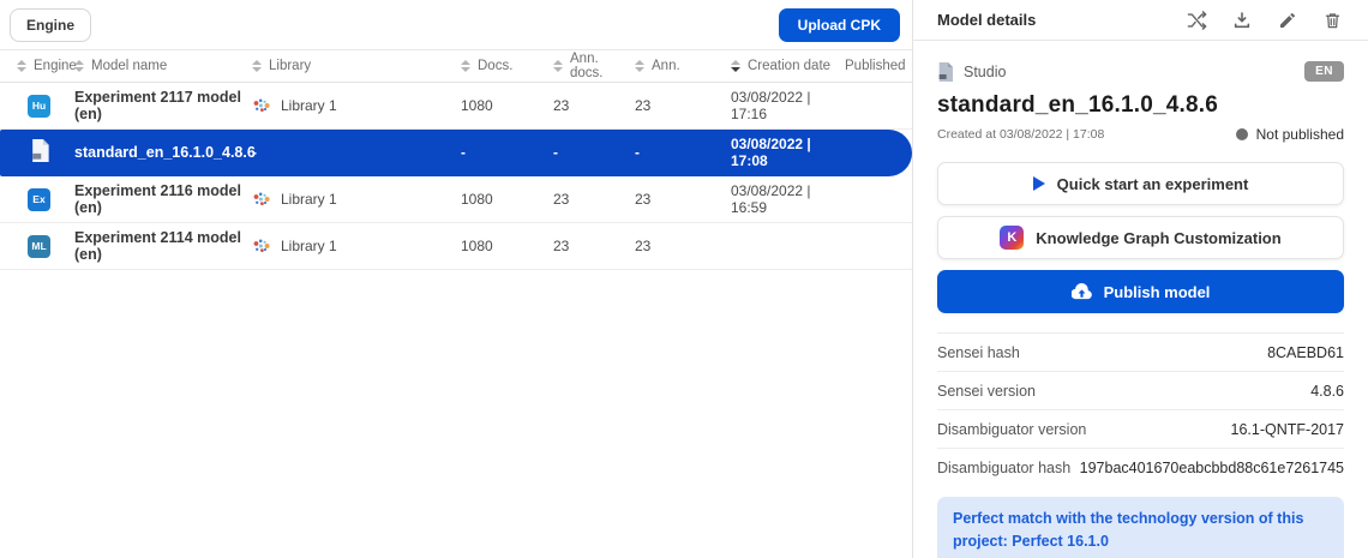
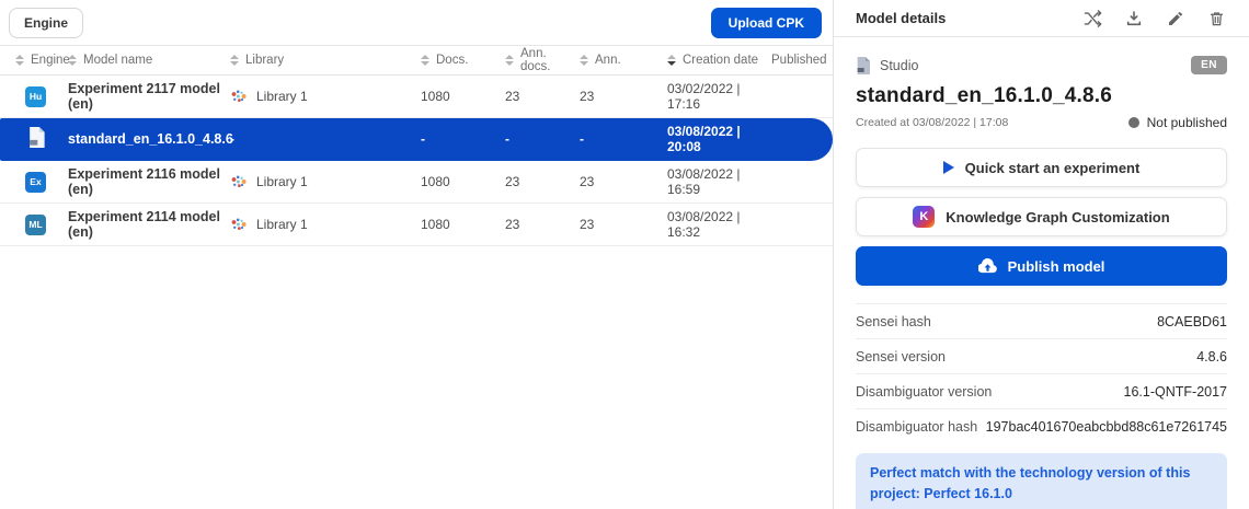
  Engine
  Upload CPK
  Engine
  Model name
  Library
  Docs.
  Ann. docs.
  Ann.
  Creation date
  Published
  Hu
  Experiment 2117 model (en)
  Library 1
  1080
  23
  23
- 03/08/2022 | 17:16
+ 03/02/2022 | 17:16
  standard_en_16.1.0_4.8.6
  -
  -
  -
  -
- 03/08/2022 | 17:08
+ 03/08/2022 | 20:08
  Ex
  Experiment 2116 model (en)
  Library 1
  1080
  23
  23
  03/08/2022 | 16:59
  ML
  Experiment 2114 model (en)
  Library 1
  1080
  23
  23
+ 03/08/2022 | 16:32
  Model details
  Studio
  EN
  standard_en_16.1.0_4.8.6
  Created at 03/08/2022 | 17:08
  Not published
  Quick start an experiment
  K
  Knowledge Graph Customization
  Publish model
  Sensei hash
  8CAEBD61
  Sensei version
  4.8.6
  Disambiguator version
  16.1-QNTF-2017
  Disambiguator hash
  197bac401670eabcbbd88c61e7261745
  Perfect match with the technology version of this project: Perfect 16.1.0
